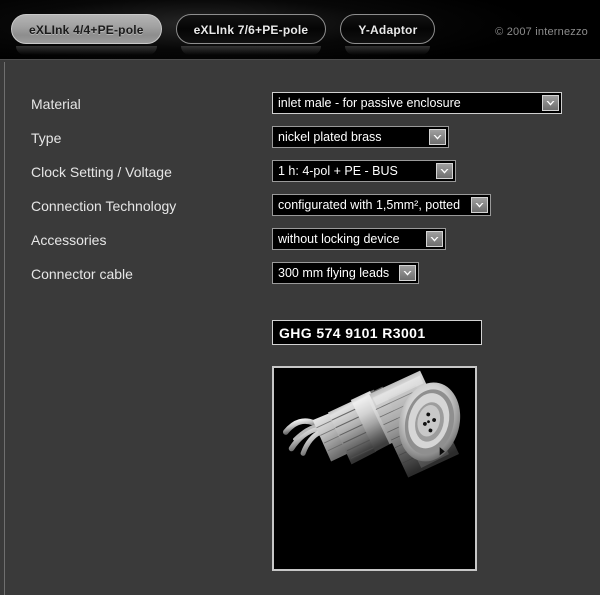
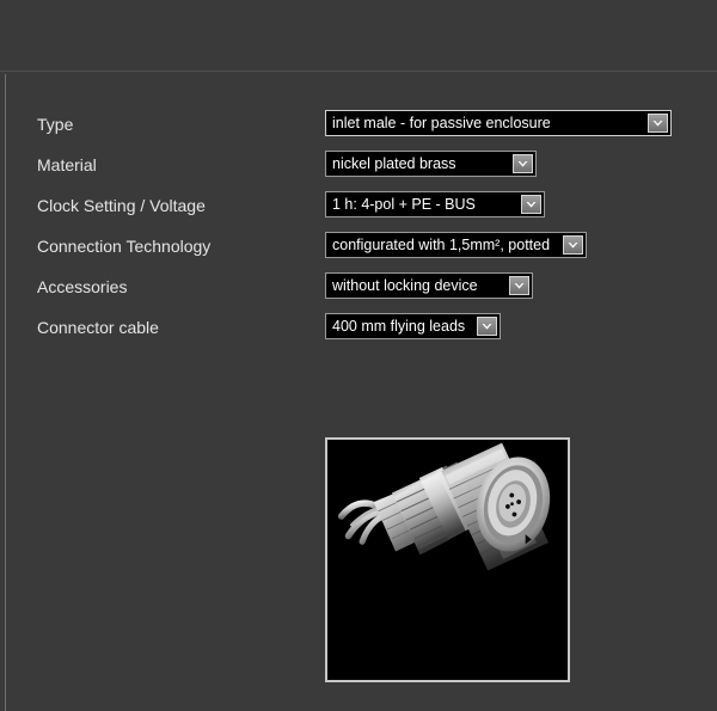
- eXLInk 4/4+PE-pole
- eXLInk 7/6+PE-pole
- Y-Adaptor
- © 2007 internezzo
- Material
+ Type
  inlet male - for passive enclosure
- Type
+ Material
  nickel plated brass
  Clock Setting / Voltage
  1 h: 4-pol + PE - BUS
  Connection Technology
  configurated with 1,5mm², potted
  Accessories
  without locking device
  Connector cable
- 300 mm flying leads
+ 400 mm flying leads
- GHG 574 9101 R3001
